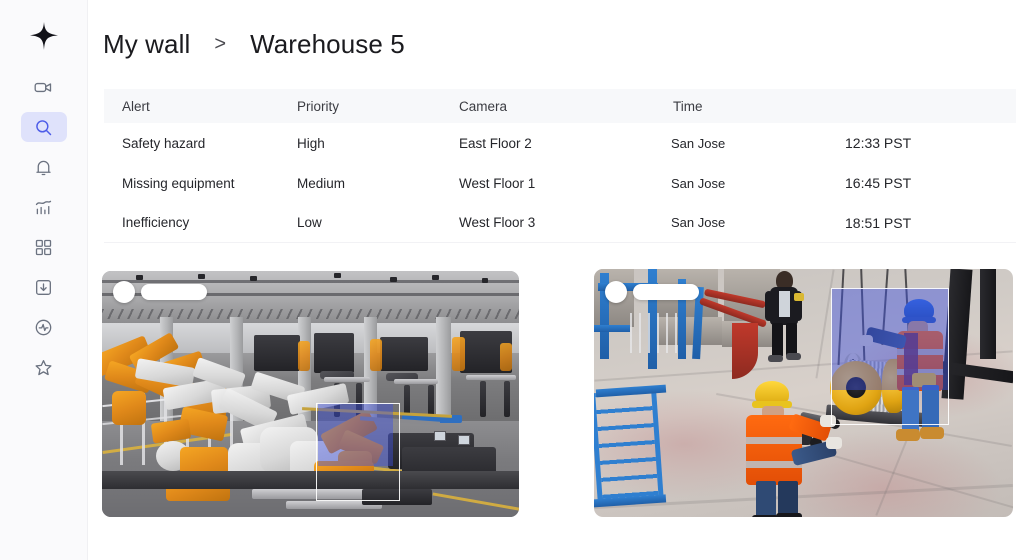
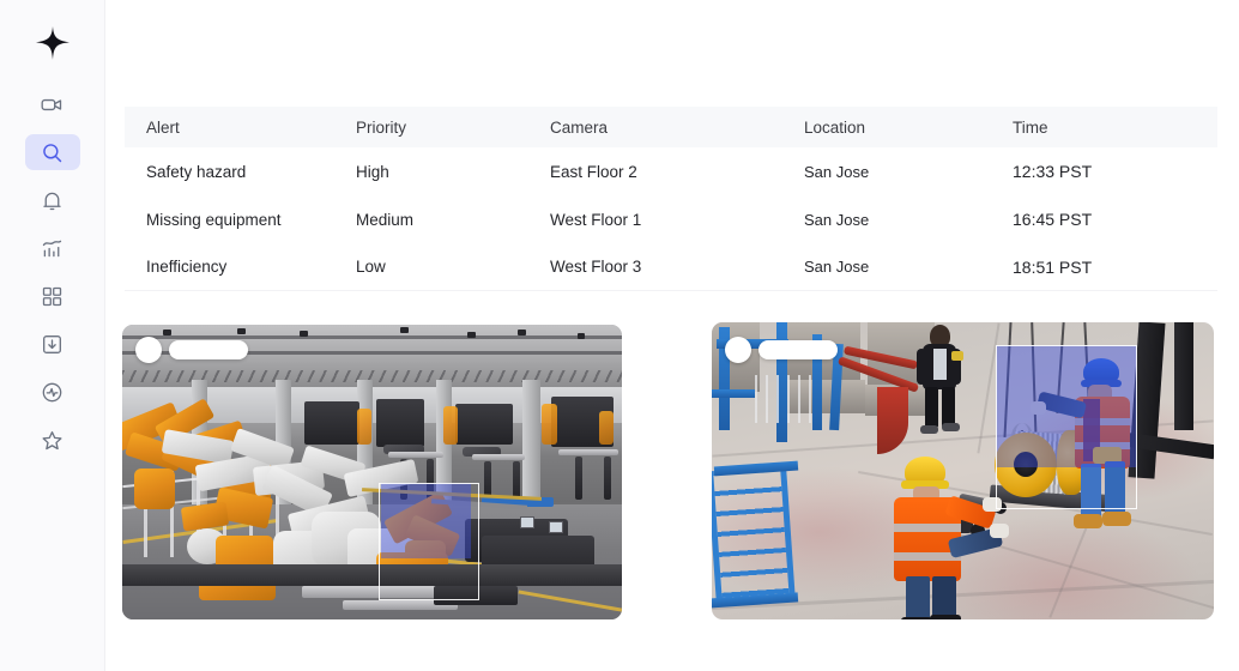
- My wall
- >
- Warehouse 5
  Alert
  Priority
  Camera
+ Location
  Time
  Safety hazard
  High
  East Floor 2
  San Jose
  12:33 PST
  Missing equipment
  Medium
  West Floor 1
  San Jose
  16:45 PST
  Inefficiency
  Low
  West Floor 3
  San Jose
  18:51 PST
